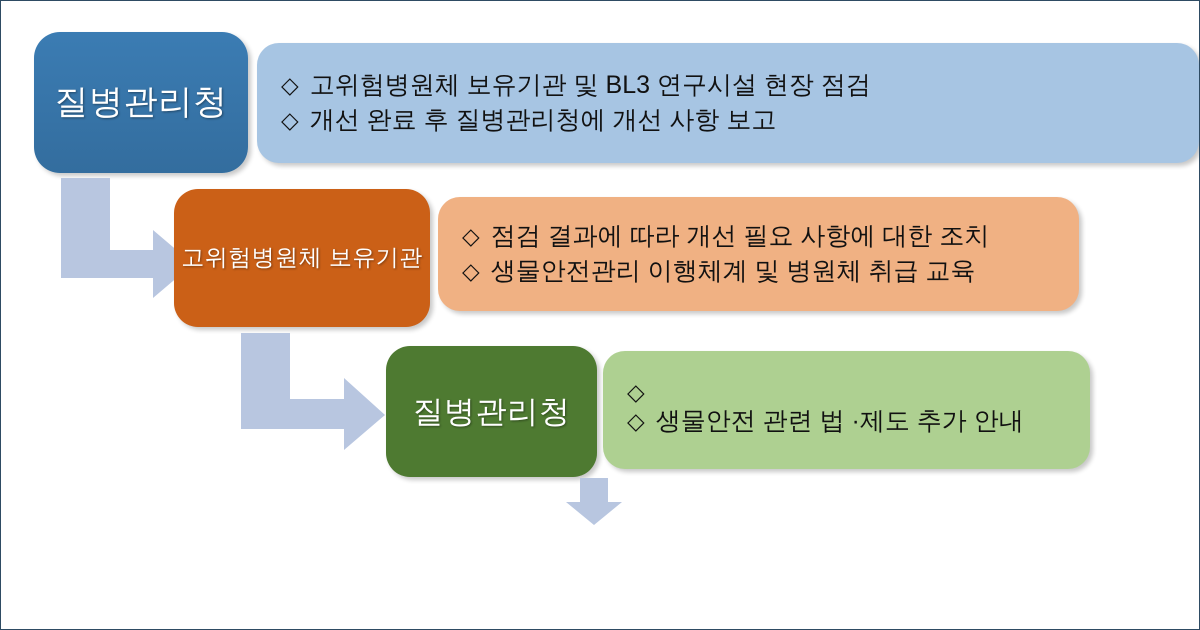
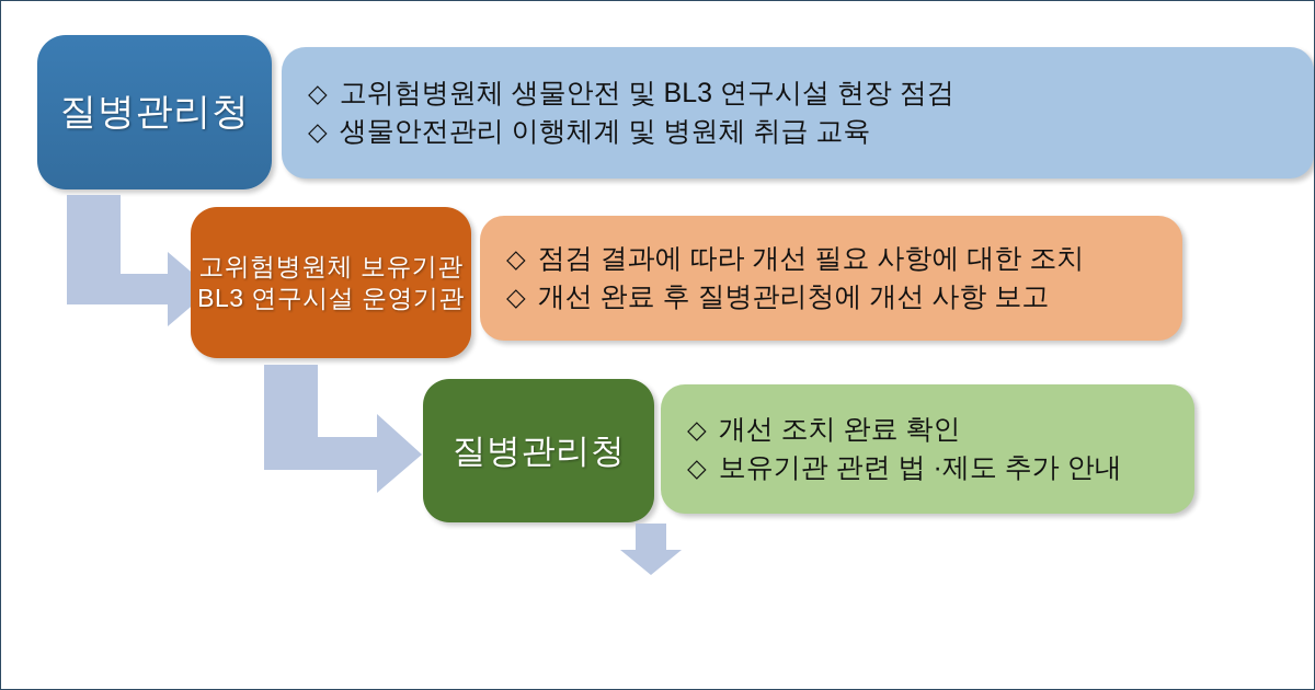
  질병관리청
  ◇
- 고위험병원체 보유기관 및 BL3 연구시설 현장 점검
+ 고위험병원체 생물안전 및 BL3 연구시설 현장 점검
  ◇
- 개선 완료 후 질병관리청에 개선 사항 보고
+ 생물안전관리 이행체계 및 병원체 취급 교육
  고위험병원체 보유기관
+ BL3 연구시설 운영기관
  ◇
  점검 결과에 따라 개선 필요 사항에 대한 조치
  ◇
- 생물안전관리 이행체계 및 병원체 취급 교육
+ 개선 완료 후 질병관리청에 개선 사항 보고
  질병관리청
  ◇
+ 개선 조치 완료 확인
  ◇
- 생물안전 관련 법 ·제도 추가 안내
+ 보유기관 관련 법 ·제도 추가 안내
